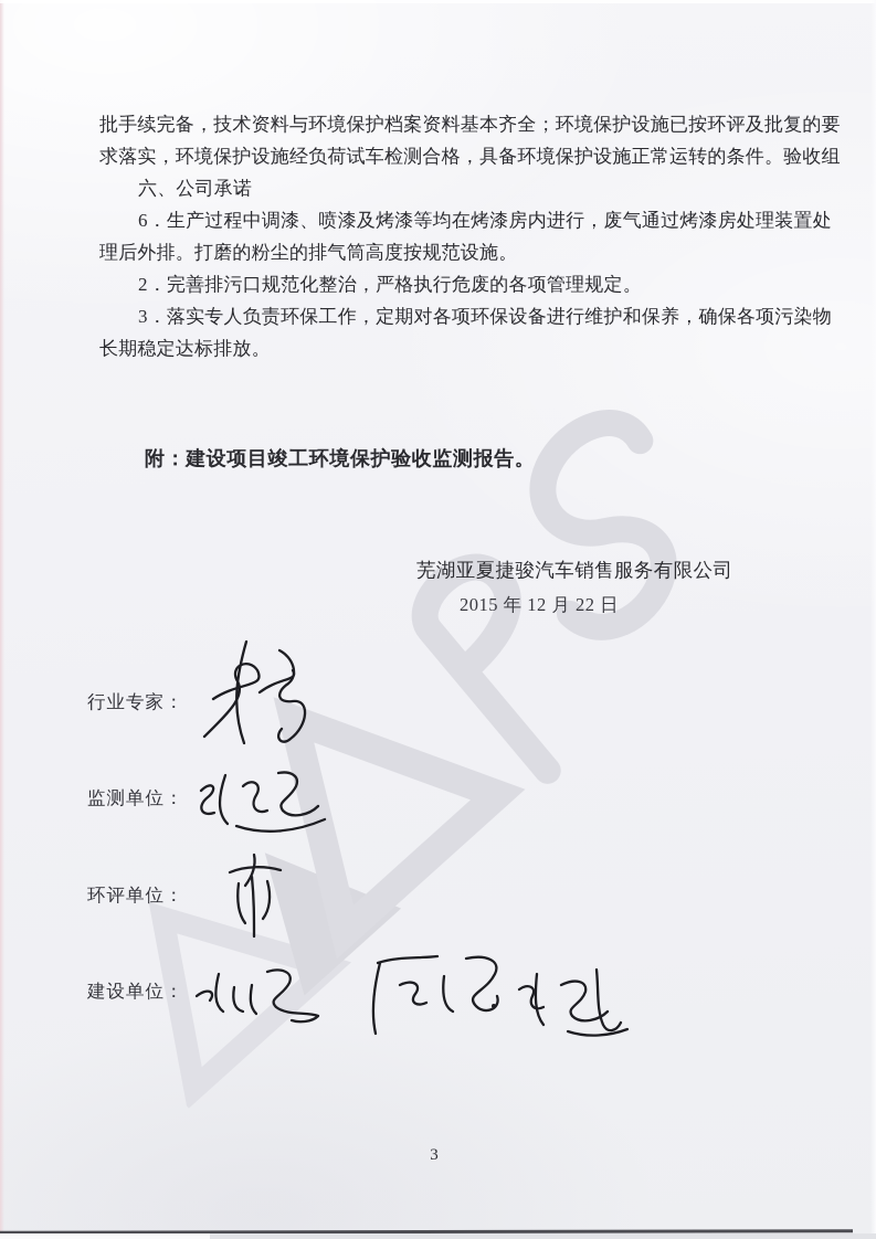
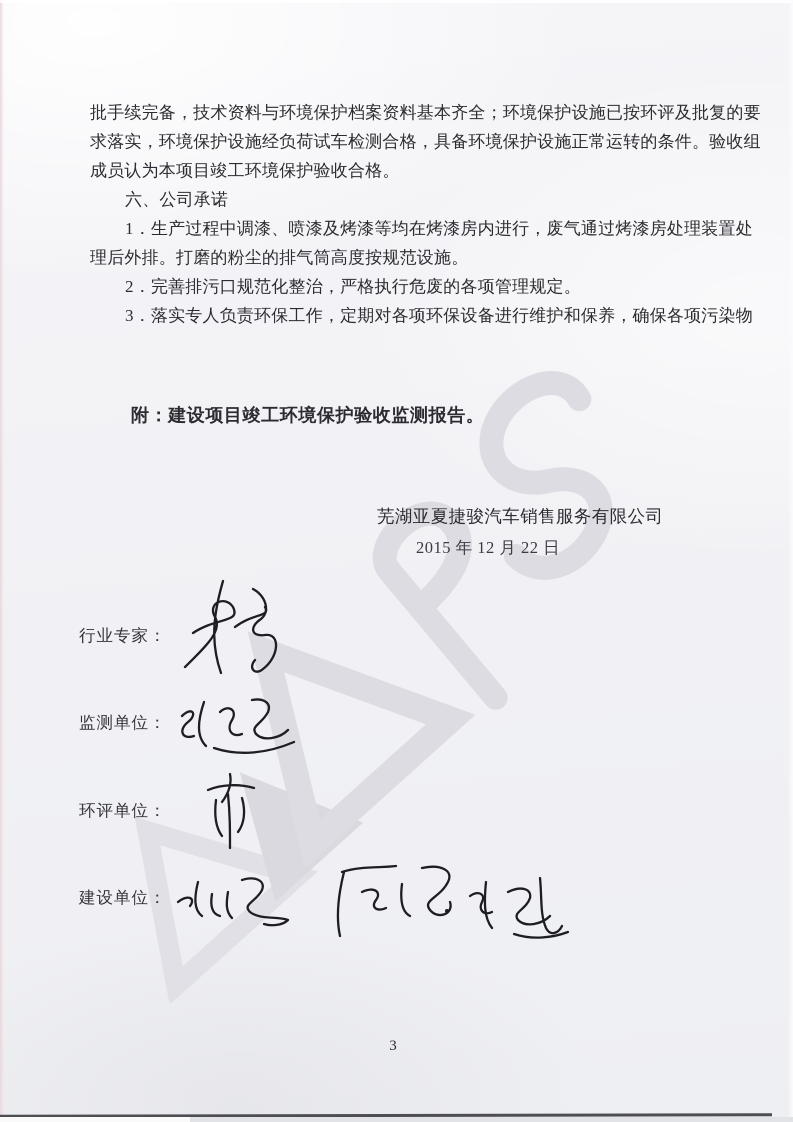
  批手续完备，技术资料与环境保护档案资料基本齐全；环境保护设施已按环评及批复的要
  求落实，环境保护设施经负荷试车检测合格，具备环境保护设施正常运转的条件。验收组
+ 成员认为本项目竣工环境保护验收合格。
  六、公司承诺
- 6．生产过程中调漆、喷漆及烤漆等均在烤漆房内进行，废气通过烤漆房处理装置处
+ 1．生产过程中调漆、喷漆及烤漆等均在烤漆房内进行，废气通过烤漆房处理装置处
  理后外排。打磨的粉尘的排气筒高度按规范设施。
  2．完善排污口规范化整治，严格执行危废的各项管理规定。
  3．落实专人负责环保工作，定期对各项环保设备进行维护和保养，确保各项污染物
- 长期稳定达标排放。
  附：建设项目竣工环境保护验收监测报告。
  芜湖亚夏捷骏汽车销售服务有限公司
  2015 年 12 月 22 日
  行业专家：
  监测单位：
  环评单位：
  建设单位：
  3
